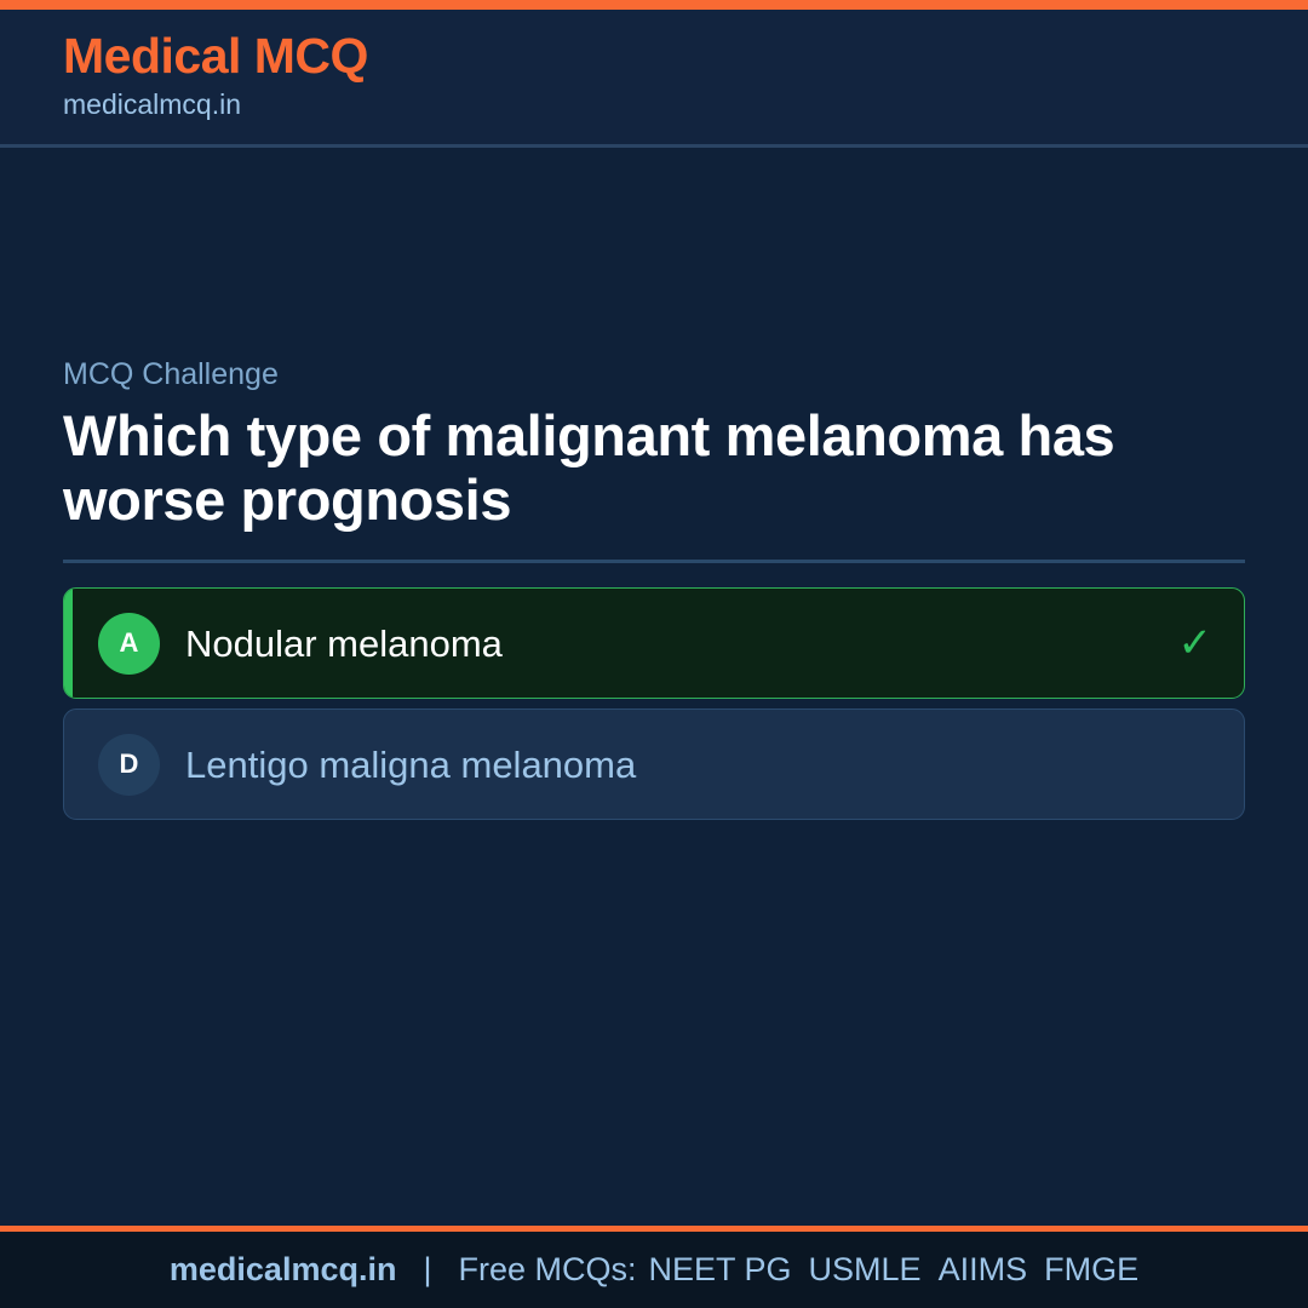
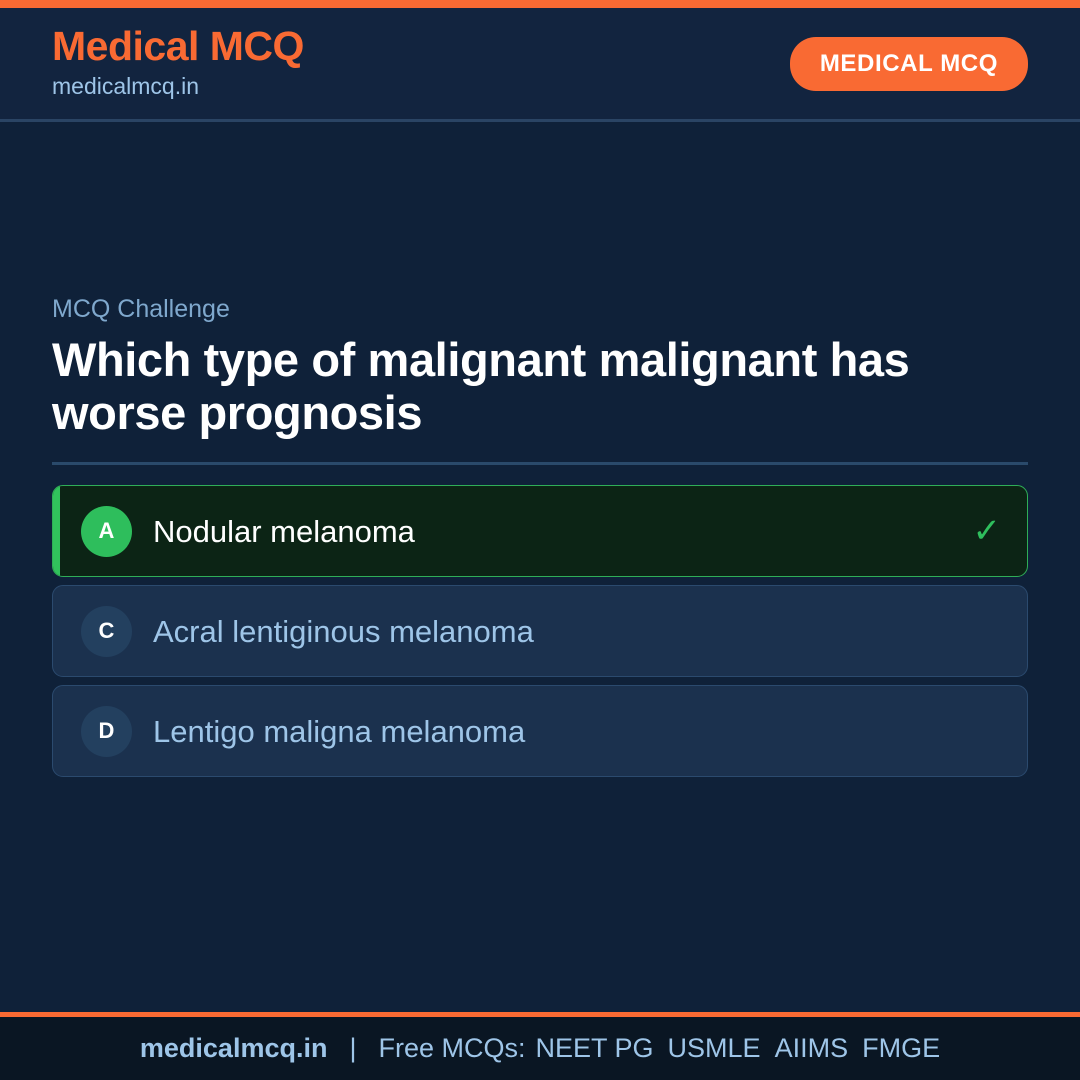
  Medical MCQ
  medicalmcq.in
+ MEDICAL MCQ
  MCQ Challenge
- Which type of malignant melanoma has worse prognosis
+ Which type of malignant malignant has worse prognosis
  A
  Nodular melanoma
  ✓
+ C
+ Acral lentiginous melanoma
  D
  Lentigo maligna melanoma
  medicalmcq.in
  |
  Free MCQs:
  NEET PG
  USMLE
  AIIMS
  FMGE
